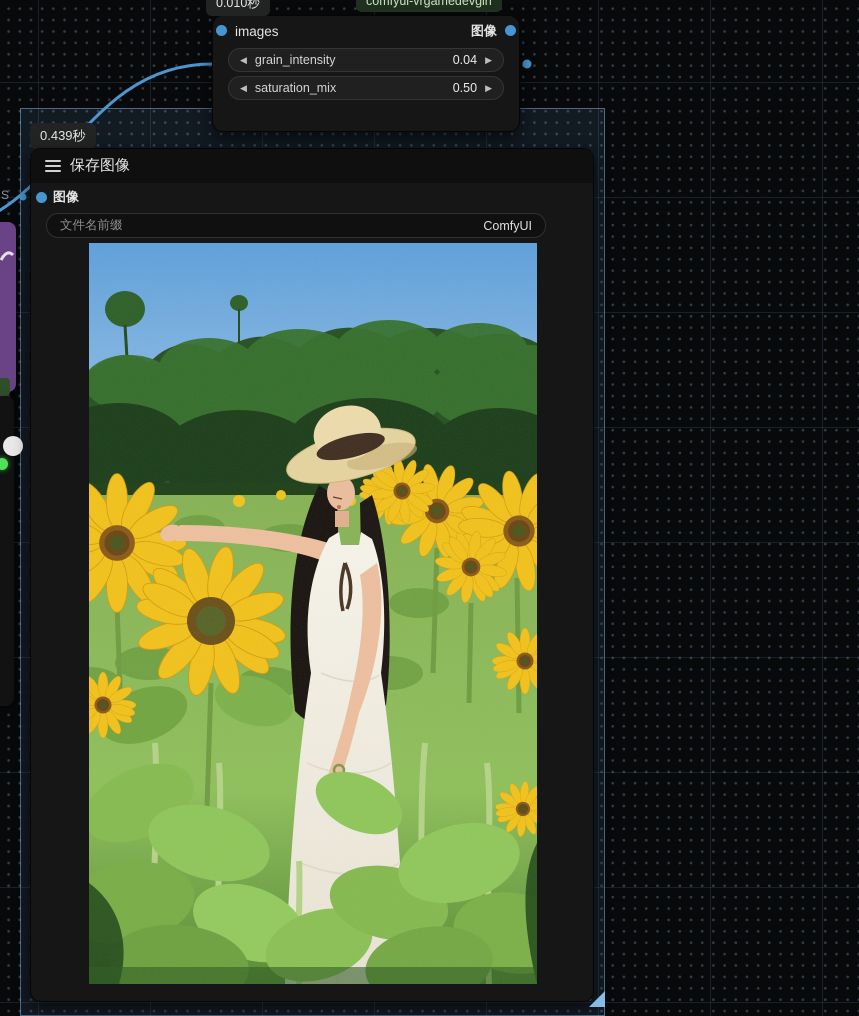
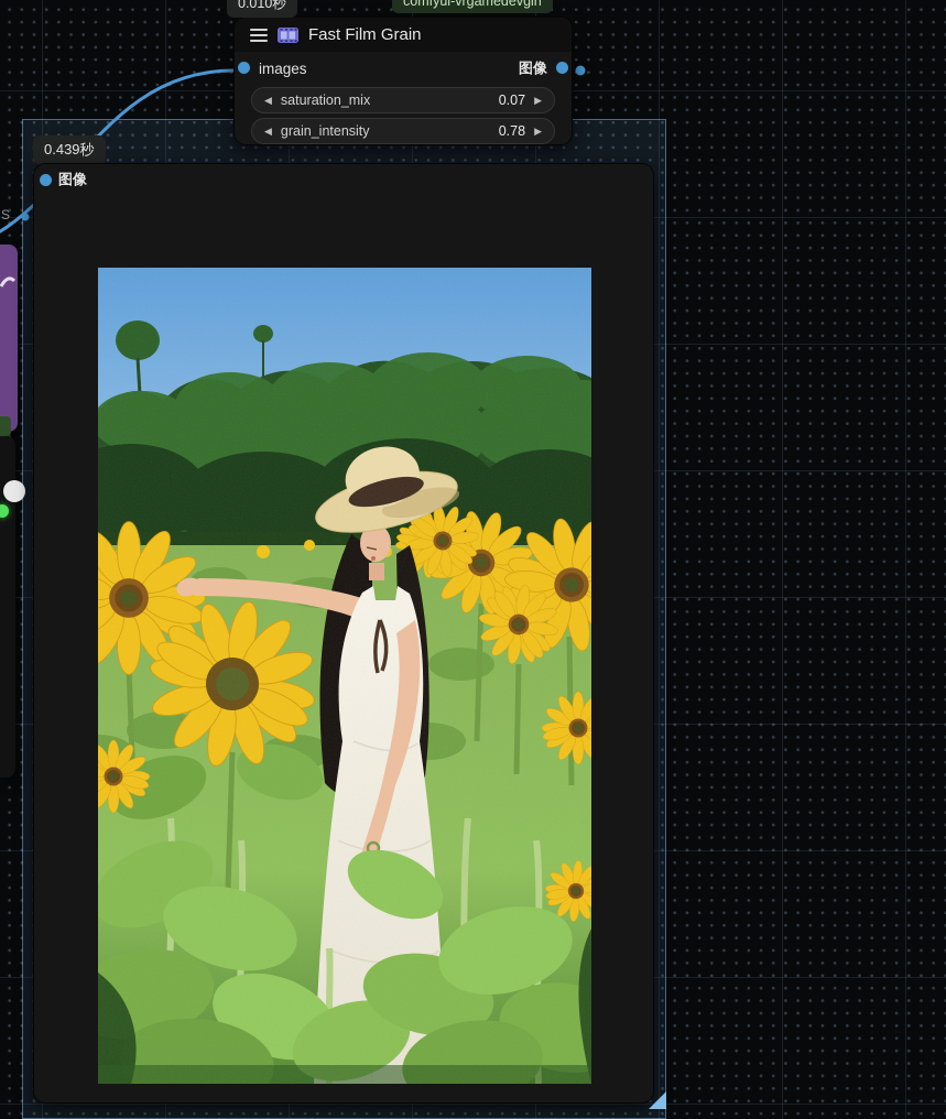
  S
+ Fast Film Grain
  images
  图像
  ◀
- grain_intensity
+ saturation_mix
- 0.04
+ 0.07
  ▶
  ◀
- saturation_mix
+ grain_intensity
- 0.50
+ 0.78
  ▶
  0.010秒
  comfyui-vrgamedevgirl
  0.439秒
- 保存图像
  图像
- 文件名前缀
- ComfyUI
